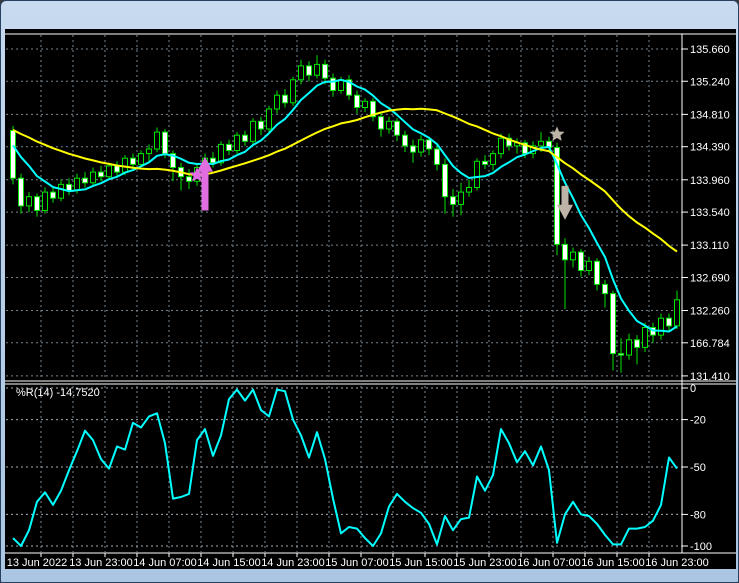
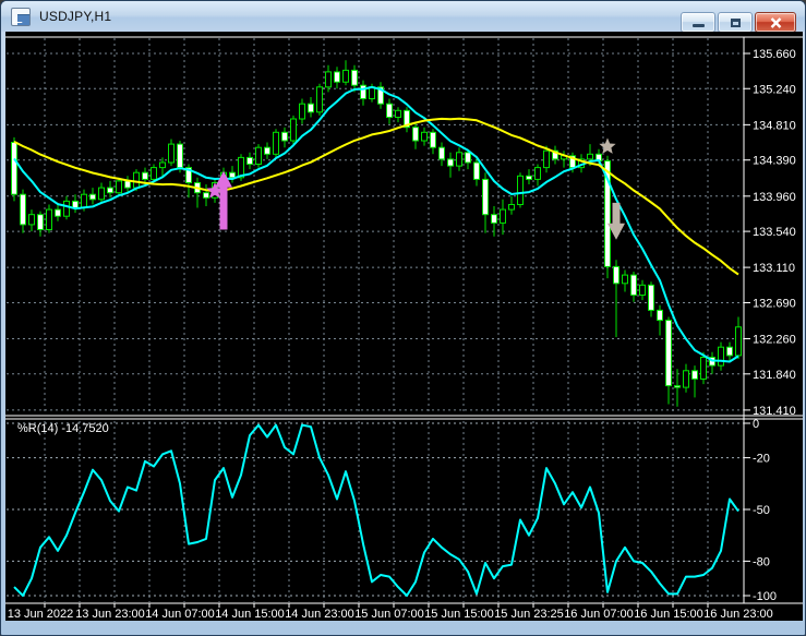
+ USDJPY,H1
  %R(14) -14.7520
  135.660
  135.240
  134.810
  134.390
  133.960
  133.540
  133.110
  132.690
  132.260
- 166.784
+ 131.840
  131.410
  0
  -20
  -50
  -80
  -100
  13 Jun 2022
  13 Jun 23:00
  14 Jun 07:00
  14 Jun 15:00
  14 Jun 23:00
  15 Jun 07:00
  15 Jun 15:00
- 15 Jun 23:00
+ 15 Jun 23:25
  16 Jun 07:00
  16 Jun 15:00
  16 Jun 23:00
